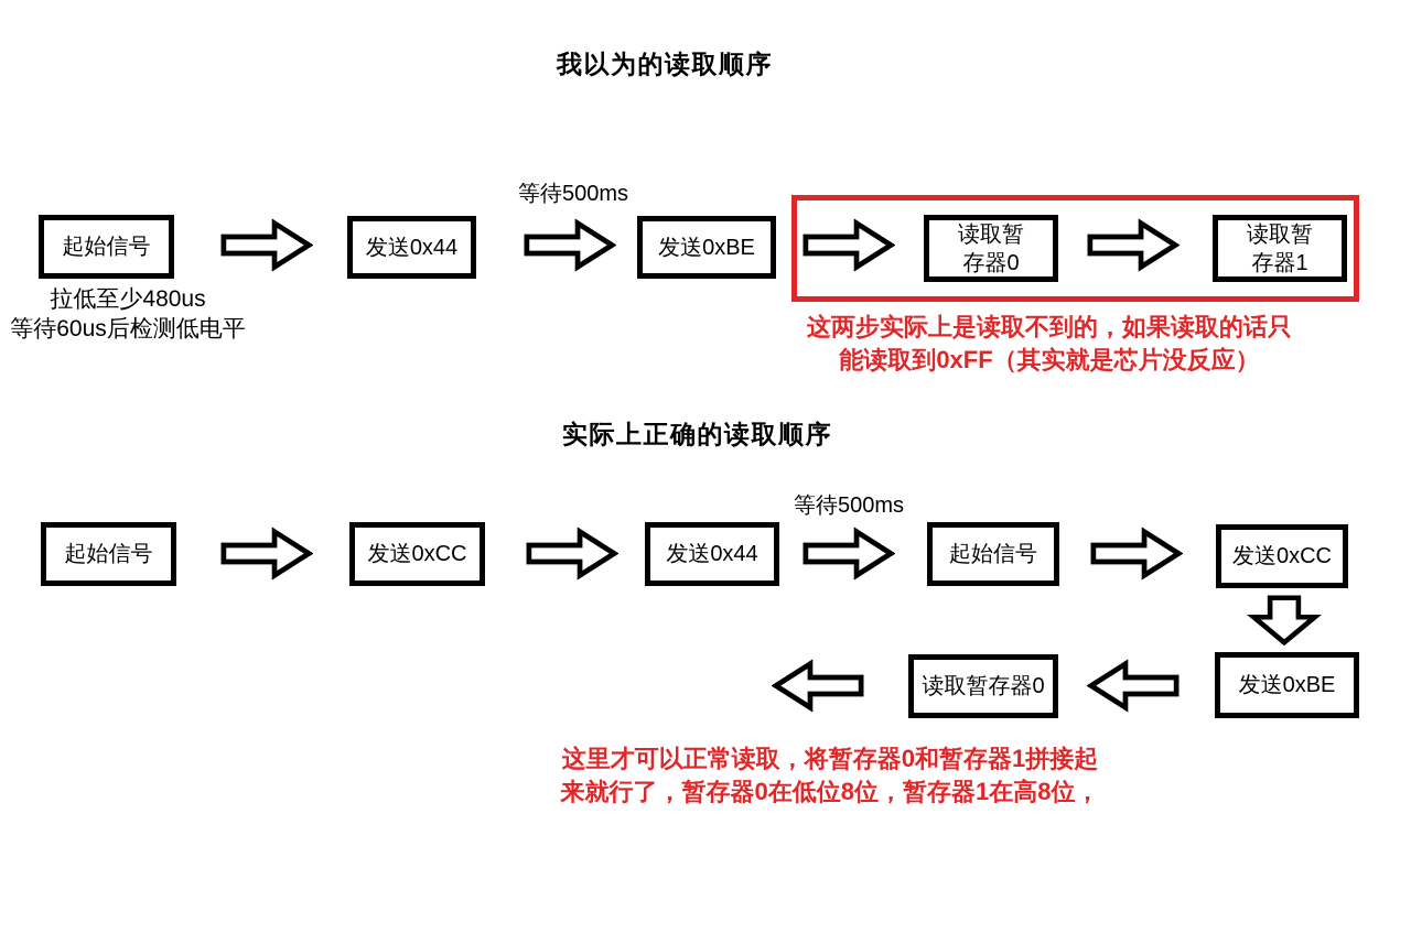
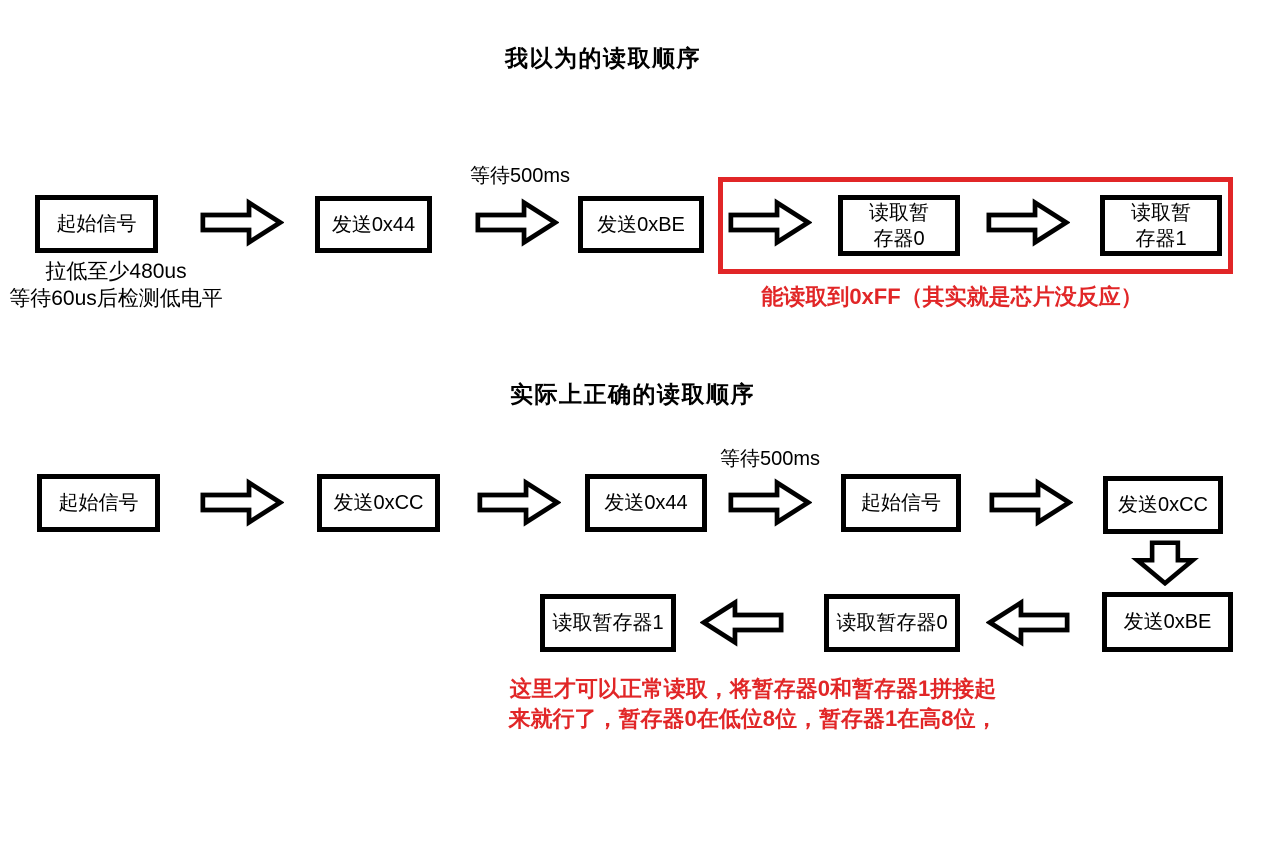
  我以为的读取顺序
  起始信号
  发送0x44
  等待500ms
  发送0xBE
  读取暂
  存器0
  读取暂
  存器1
  拉低至少480us
  等待60us后检测低电平
- 这两步实际上是读取不到的，如果读取的话只
  能读取到0xFF（其实就是芯片没反应）
  实际上正确的读取顺序
  起始信号
  发送0xCC
  发送0x44
  等待500ms
  起始信号
  发送0xCC
  发送0xBE
  读取暂存器0
+ 读取暂存器1
  这里才可以正常读取，将暂存器0和暂存器1拼接起
  来就行了，暂存器0在低位8位，暂存器1在高8位，
